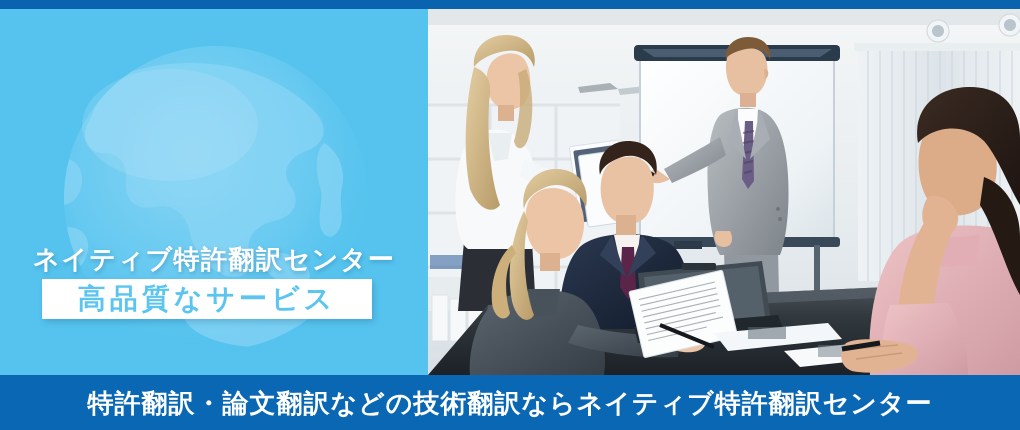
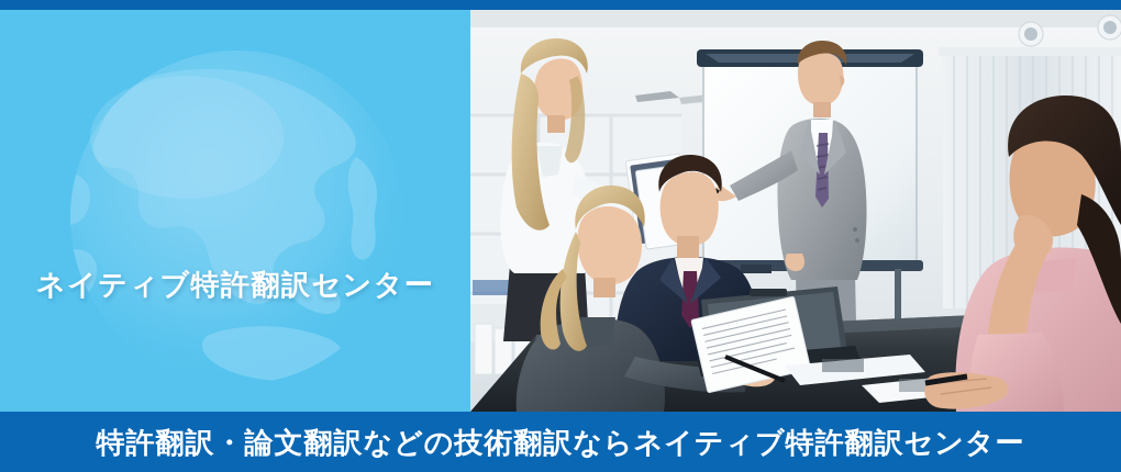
  ネイティブ特許翻訳センター
- 高品質なサービス
  特許翻訳・論文翻訳などの技術翻訳ならネイティブ特許翻訳センター
